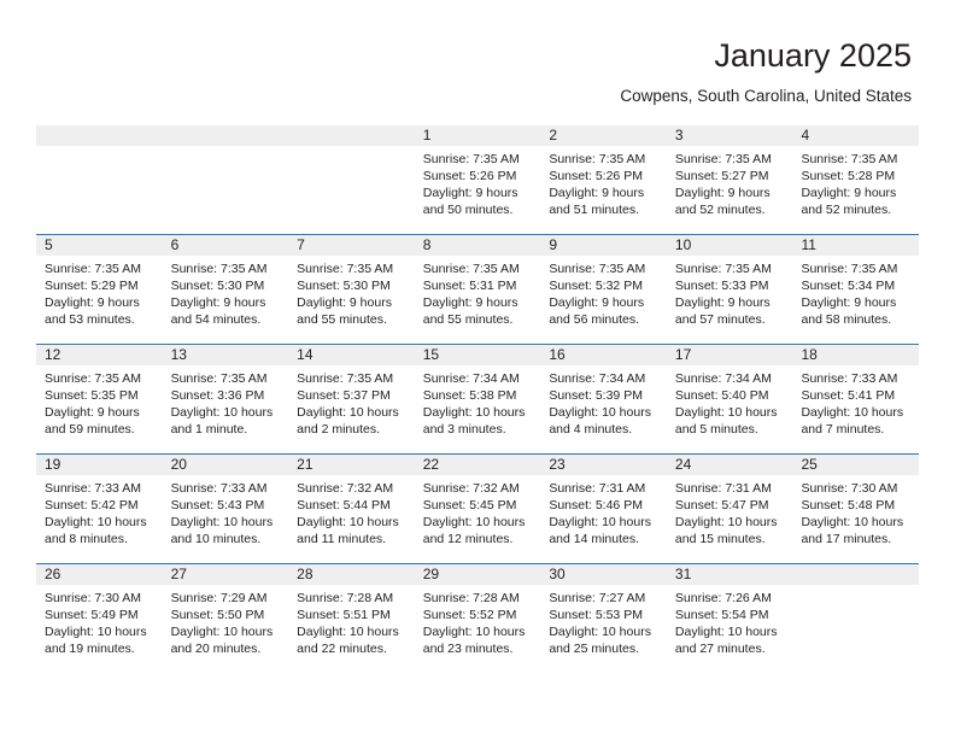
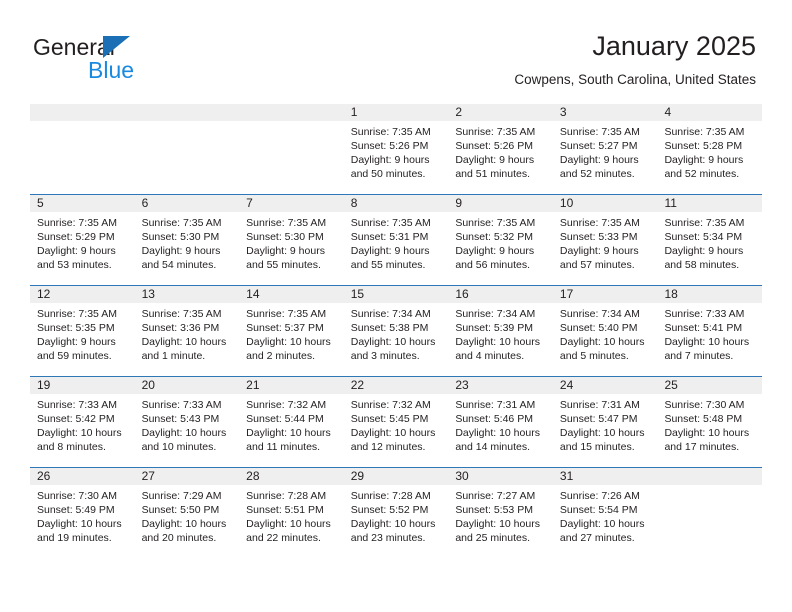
+ General
+ Blue
  January 2025
  Cowpens, South Carolina, United States
  1
  Sunrise: 7:35 AM
  Sunset: 5:26 PM
  Daylight: 9 hours
  and 50 minutes.
  2
  Sunrise: 7:35 AM
  Sunset: 5:26 PM
  Daylight: 9 hours
  and 51 minutes.
  3
  Sunrise: 7:35 AM
  Sunset: 5:27 PM
  Daylight: 9 hours
  and 52 minutes.
  4
  Sunrise: 7:35 AM
  Sunset: 5:28 PM
  Daylight: 9 hours
  and 52 minutes.
  5
  Sunrise: 7:35 AM
  Sunset: 5:29 PM
  Daylight: 9 hours
  and 53 minutes.
  6
  Sunrise: 7:35 AM
  Sunset: 5:30 PM
  Daylight: 9 hours
  and 54 minutes.
  7
  Sunrise: 7:35 AM
  Sunset: 5:30 PM
  Daylight: 9 hours
  and 55 minutes.
  8
  Sunrise: 7:35 AM
  Sunset: 5:31 PM
  Daylight: 9 hours
  and 55 minutes.
  9
  Sunrise: 7:35 AM
  Sunset: 5:32 PM
  Daylight: 9 hours
  and 56 minutes.
  10
  Sunrise: 7:35 AM
  Sunset: 5:33 PM
  Daylight: 9 hours
  and 57 minutes.
  11
  Sunrise: 7:35 AM
  Sunset: 5:34 PM
  Daylight: 9 hours
  and 58 minutes.
  12
  Sunrise: 7:35 AM
  Sunset: 5:35 PM
  Daylight: 9 hours
  and 59 minutes.
  13
  Sunrise: 7:35 AM
  Sunset: 3:36 PM
  Daylight: 10 hours
  and 1 minute.
  14
  Sunrise: 7:35 AM
  Sunset: 5:37 PM
  Daylight: 10 hours
  and 2 minutes.
  15
  Sunrise: 7:34 AM
  Sunset: 5:38 PM
  Daylight: 10 hours
  and 3 minutes.
  16
  Sunrise: 7:34 AM
  Sunset: 5:39 PM
  Daylight: 10 hours
  and 4 minutes.
  17
  Sunrise: 7:34 AM
  Sunset: 5:40 PM
  Daylight: 10 hours
  and 5 minutes.
  18
  Sunrise: 7:33 AM
  Sunset: 5:41 PM
  Daylight: 10 hours
  and 7 minutes.
  19
  Sunrise: 7:33 AM
  Sunset: 5:42 PM
  Daylight: 10 hours
  and 8 minutes.
  20
  Sunrise: 7:33 AM
  Sunset: 5:43 PM
  Daylight: 10 hours
  and 10 minutes.
  21
  Sunrise: 7:32 AM
  Sunset: 5:44 PM
  Daylight: 10 hours
  and 11 minutes.
  22
  Sunrise: 7:32 AM
  Sunset: 5:45 PM
  Daylight: 10 hours
  and 12 minutes.
  23
  Sunrise: 7:31 AM
  Sunset: 5:46 PM
  Daylight: 10 hours
  and 14 minutes.
  24
  Sunrise: 7:31 AM
  Sunset: 5:47 PM
  Daylight: 10 hours
  and 15 minutes.
  25
  Sunrise: 7:30 AM
  Sunset: 5:48 PM
  Daylight: 10 hours
  and 17 minutes.
  26
  Sunrise: 7:30 AM
  Sunset: 5:49 PM
  Daylight: 10 hours
  and 19 minutes.
  27
  Sunrise: 7:29 AM
  Sunset: 5:50 PM
  Daylight: 10 hours
  and 20 minutes.
  28
  Sunrise: 7:28 AM
  Sunset: 5:51 PM
  Daylight: 10 hours
  and 22 minutes.
  29
  Sunrise: 7:28 AM
  Sunset: 5:52 PM
  Daylight: 10 hours
  and 23 minutes.
  30
  Sunrise: 7:27 AM
  Sunset: 5:53 PM
  Daylight: 10 hours
  and 25 minutes.
  31
  Sunrise: 7:26 AM
  Sunset: 5:54 PM
  Daylight: 10 hours
  and 27 minutes.
